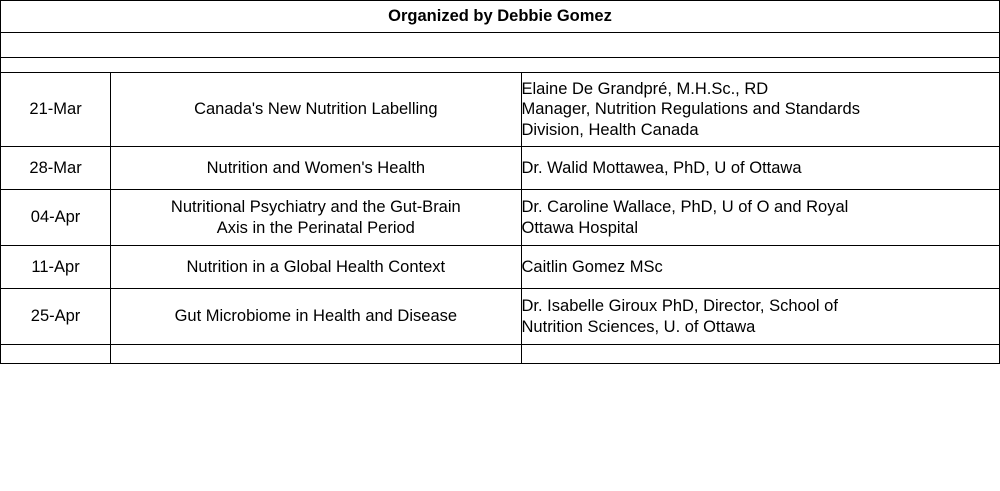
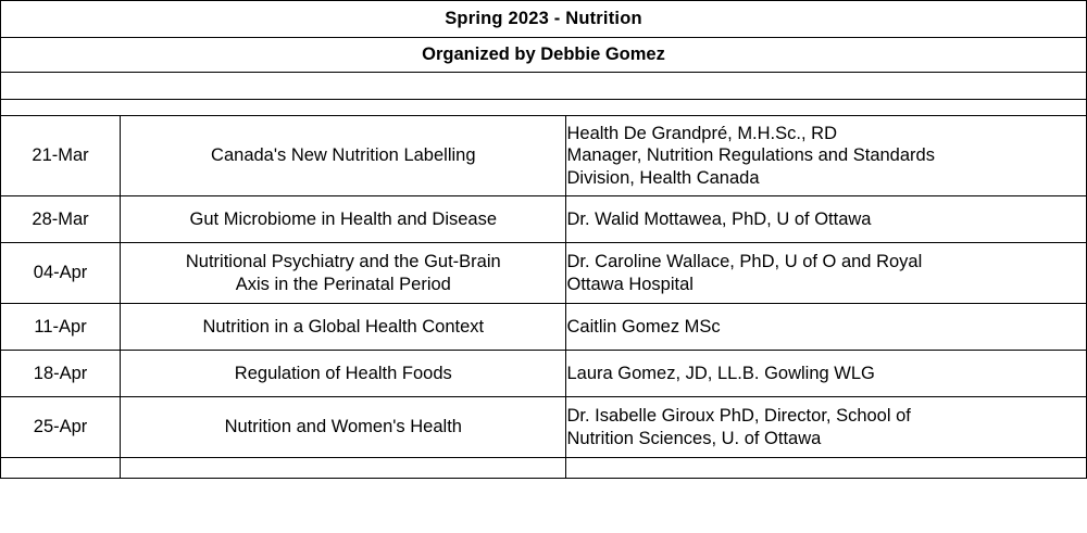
+ Spring 2023 - Nutrition
  Organized by Debbie Gomez
- 21-Mar	Canada's New Nutrition Labelling	Elaine De Grandpré, M.H.Sc., RD Manager, Nutrition Regulations and Standards Division, Health Canada
+ 21-Mar	Canada's New Nutrition Labelling	Health De Grandpré, M.H.Sc., RD Manager, Nutrition Regulations and Standards Division, Health Canada
- 28-Mar	Nutrition and Women's Health	Dr. Walid Mottawea, PhD, U of Ottawa
+ 28-Mar	Gut Microbiome in Health and Disease	Dr. Walid Mottawea, PhD, U of Ottawa
  04-Apr	Nutritional Psychiatry and the Gut-Brain Axis in the Perinatal Period	Dr. Caroline Wallace, PhD, U of O and Royal Ottawa Hospital
  11-Apr	Nutrition in a Global Health Context	Caitlin Gomez MSc
+ 18-Apr	Regulation of Health Foods	Laura Gomez, JD, LL.B. Gowling WLG
- 25-Apr	Gut Microbiome in Health and Disease	Dr. Isabelle Giroux PhD, Director, School of Nutrition Sciences, U. of Ottawa
+ 25-Apr	Nutrition and Women's Health	Dr. Isabelle Giroux PhD, Director, School of Nutrition Sciences, U. of Ottawa
